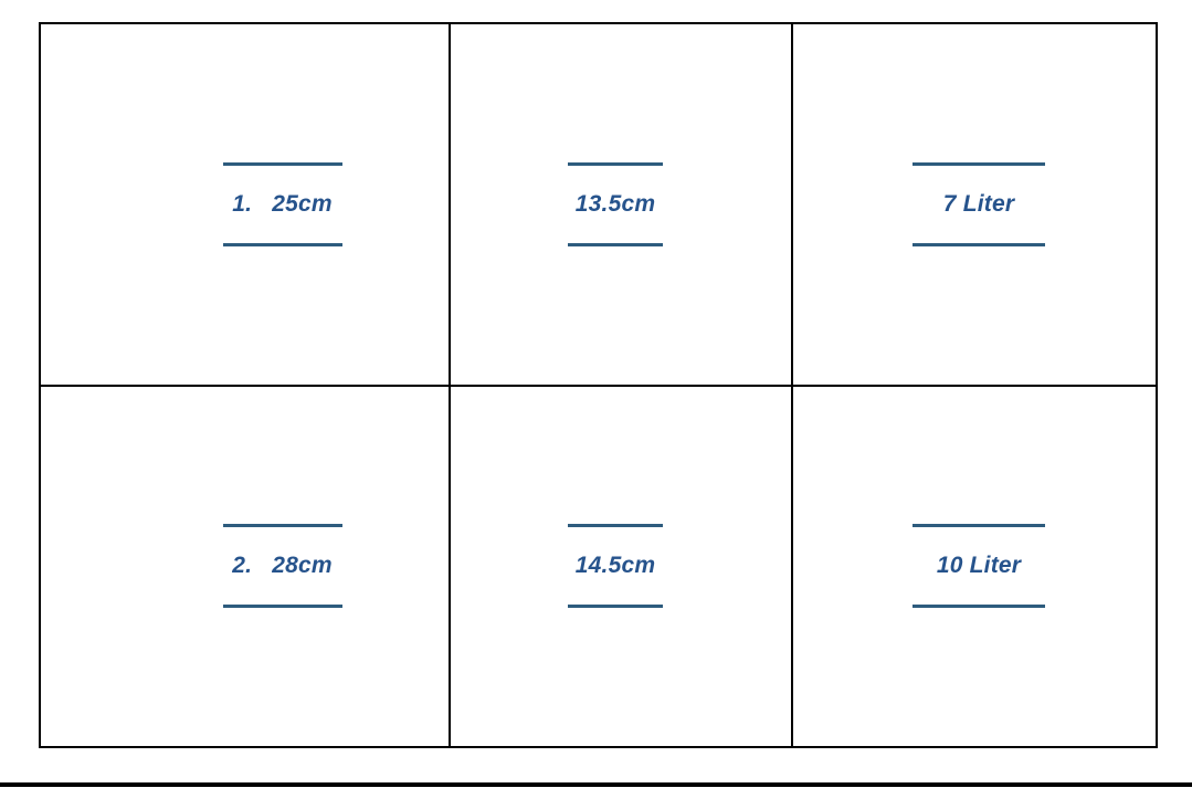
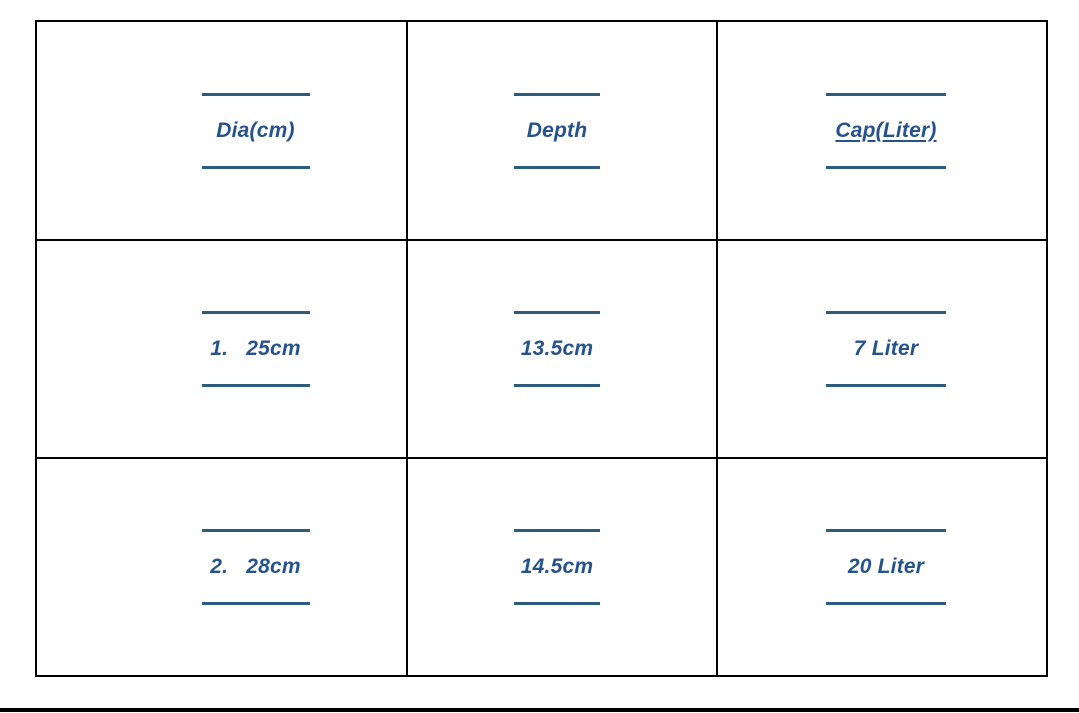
+ Dia(cm)	Depth	Cap(Liter)
  1. 25cm	13.5cm	7 Liter
- 2. 28cm	14.5cm	10 Liter
+ 2. 28cm	14.5cm	20 Liter
